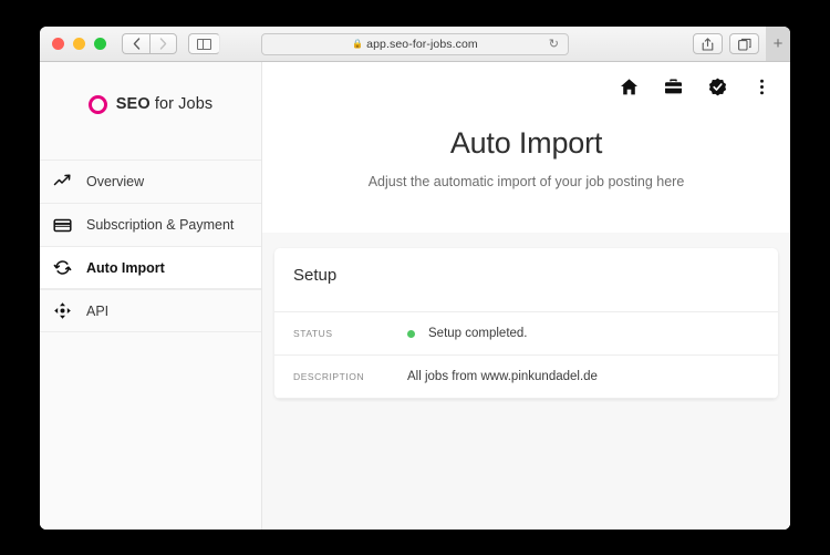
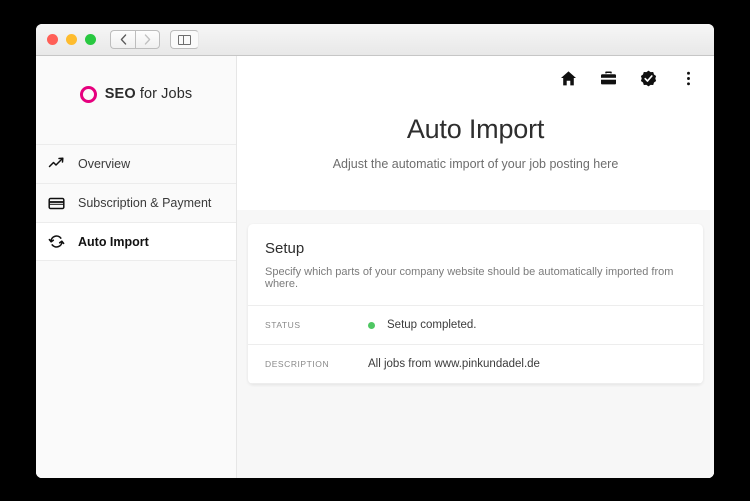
- 🔒
- app.seo-for-jobs.com
- ↻
- +
  SEO for Jobs
  Overview
  Subscription & Payment
  Auto Import
- API
  Auto Import
  Adjust the automatic import of your job posting here
  Setup
+ Specify which parts of your company website should be automatically imported from where.
  STATUS
  Setup completed.
  DESCRIPTION
  All jobs from www.pinkundadel.de
